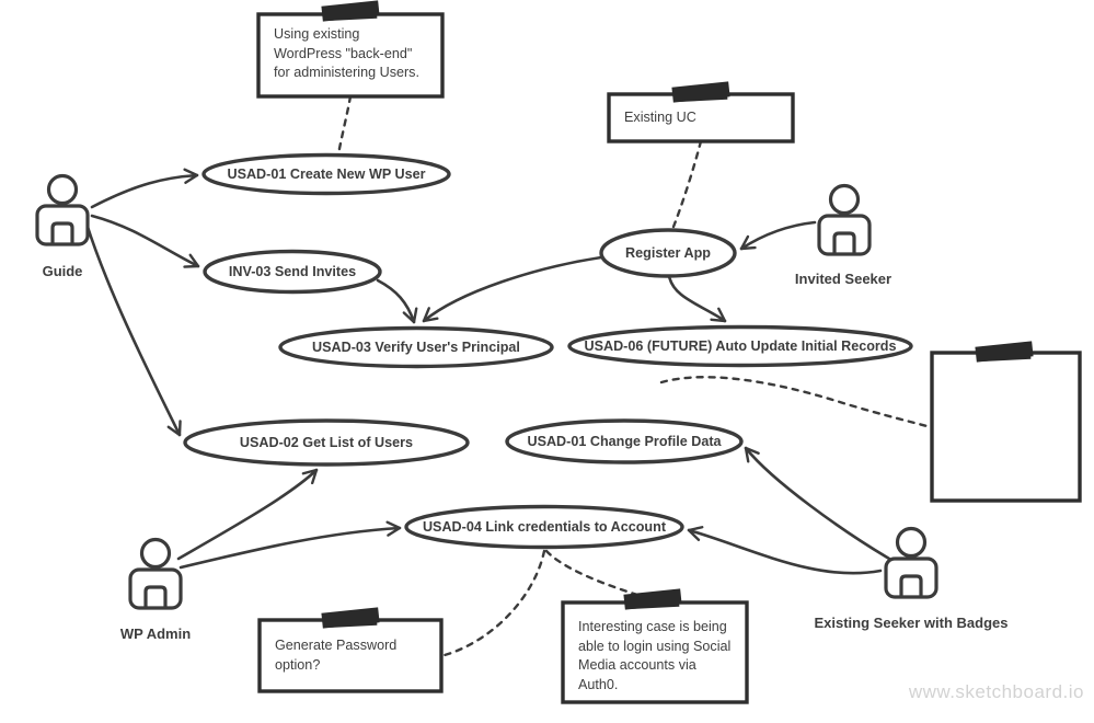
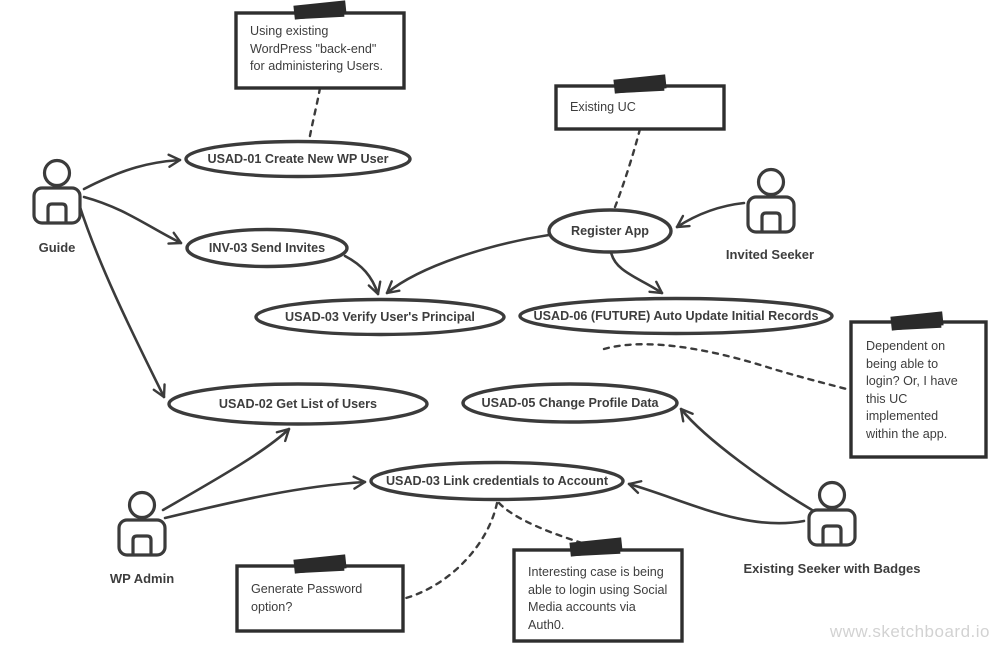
  USAD-01 Create New WP User
  INV-03 Send Invites
  Register App
  USAD-03 Verify User's Principal
  USAD-06 (FUTURE) Auto Update Initial Records
  USAD-02 Get List of Users
- USAD-01 Change Profile Data
+ USAD-05 Change Profile Data
- USAD-04 Link credentials to Account
+ USAD-03 Link credentials to Account
  Guide
  Invited Seeker
  WP Admin
  Existing Seeker with Badges
  Using existing
  WordPress "back-end"
  for administering Users.
  Existing UC
+ Dependent on
+ being able to
+ login? Or, I have
+ this UC
+ implemented
+ within the app.
  Generate Password
  option?
  Interesting case is being
  able to login using Social
  Media accounts via
  Auth0.
  www.sketchboard.io
